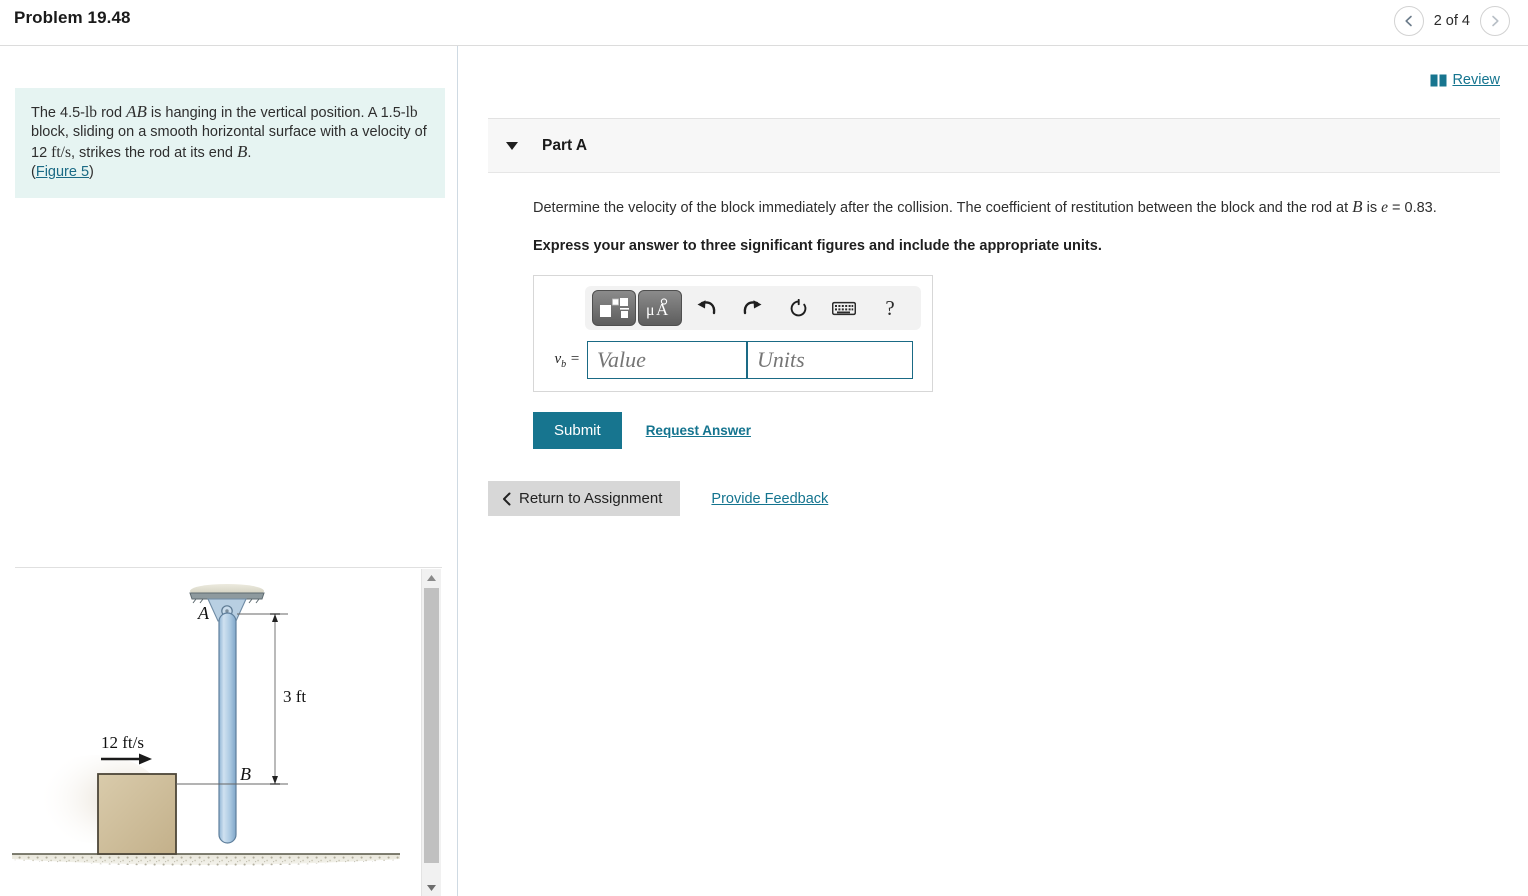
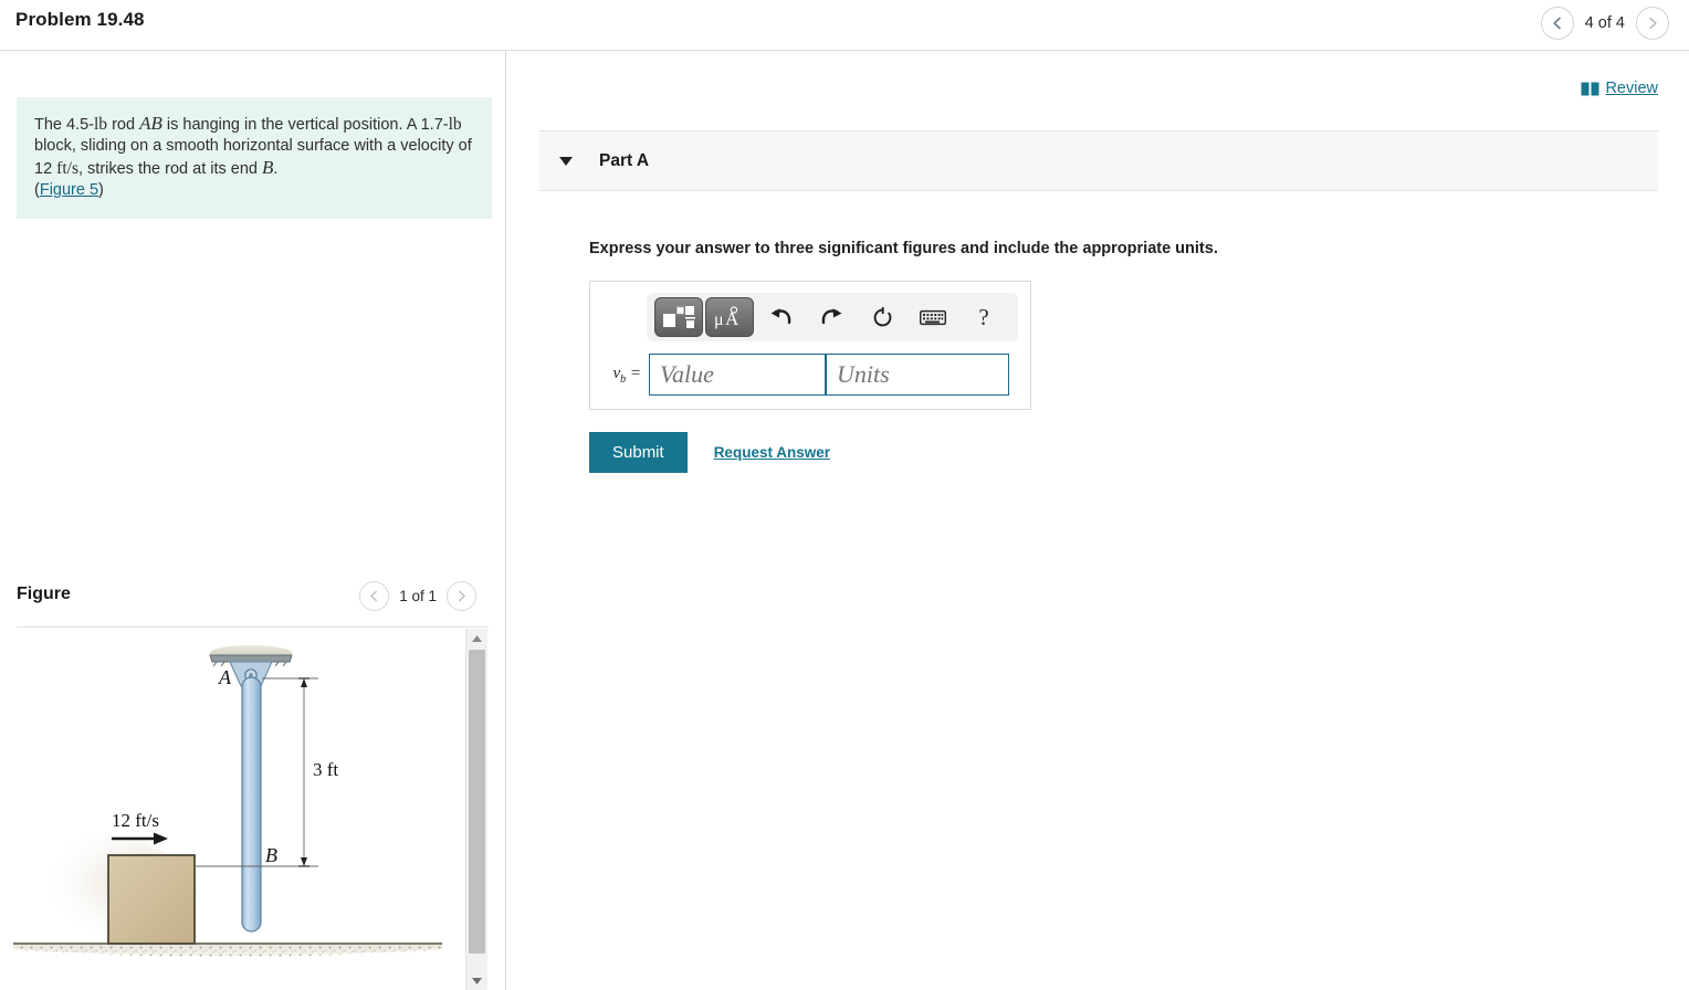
  Problem 19.48
- 2 of 4
+ 4 of 4
- The 4.5-lb rod AB is hanging in the vertical position. A 1.5-lb block, sliding on a smooth horizontal surface with a velocity of 12 ft/s, strikes the rod at its end B.
+ The 4.5-lb rod AB is hanging in the vertical position. A 1.7-lb block, sliding on a smooth horizontal surface with a velocity of 12 ft/s, strikes the rod at its end B.
  (Figure 5)
+ Figure
+ 1 of 1
  12 ft/s
  3 ft
  A
  B
  Review
  Part A
- Determine the velocity of the block immediately after the collision. The coefficient of restitution between the block and the rod at B is e = 0.83.
  Express your answer to three significant figures and include the appropriate units.
  μ
  A
  ?
  vb =
  Value
  Units
  Submit
  Request Answer
- Return to Assignment
- Provide Feedback
